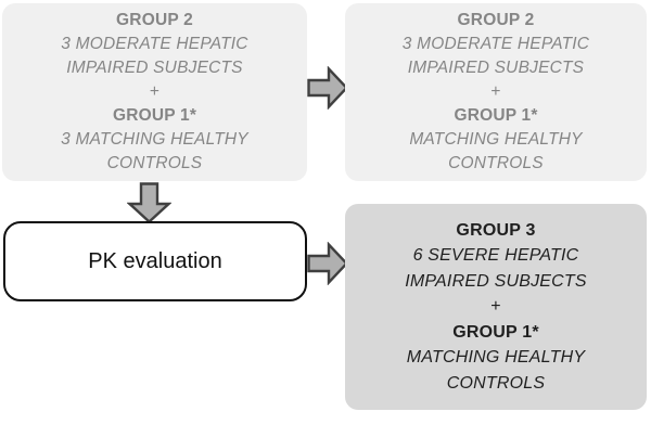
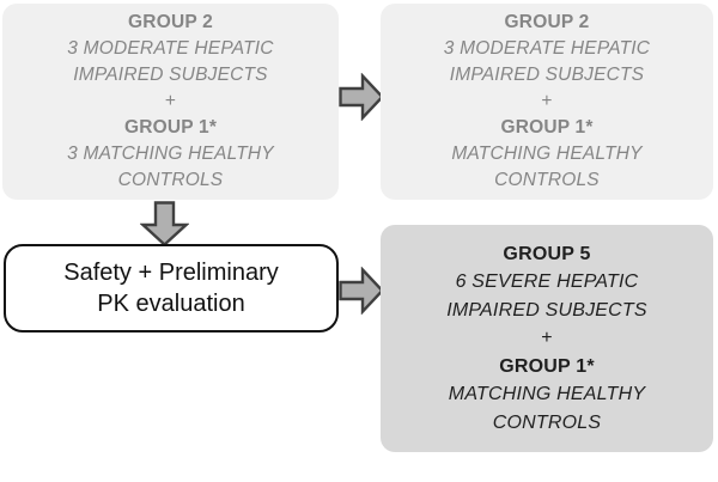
  GROUP 2
  3 MODERATE HEPATIC
  IMPAIRED SUBJECTS
  +
  GROUP 1*
  3 MATCHING HEALTHY
  CONTROLS
  GROUP 2
  3 MODERATE HEPATIC
  IMPAIRED SUBJECTS
  +
  GROUP 1*
  MATCHING HEALTHY
  CONTROLS
+ Safety + Preliminary
  PK evaluation
- GROUP 3
+ GROUP 5
  6 SEVERE HEPATIC
  IMPAIRED SUBJECTS
  +
  GROUP 1*
  MATCHING HEALTHY
  CONTROLS
